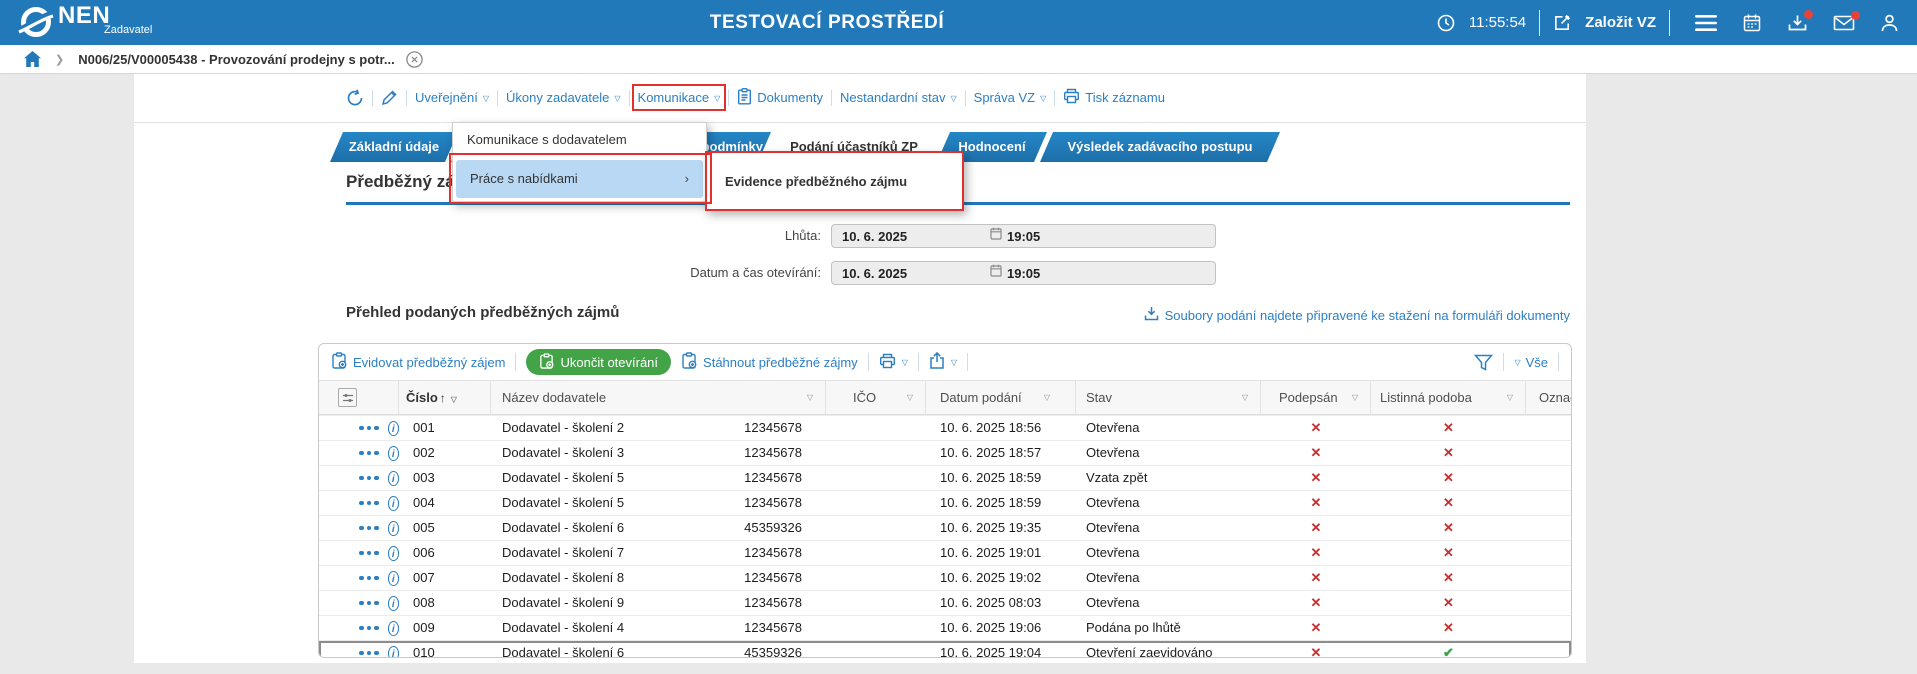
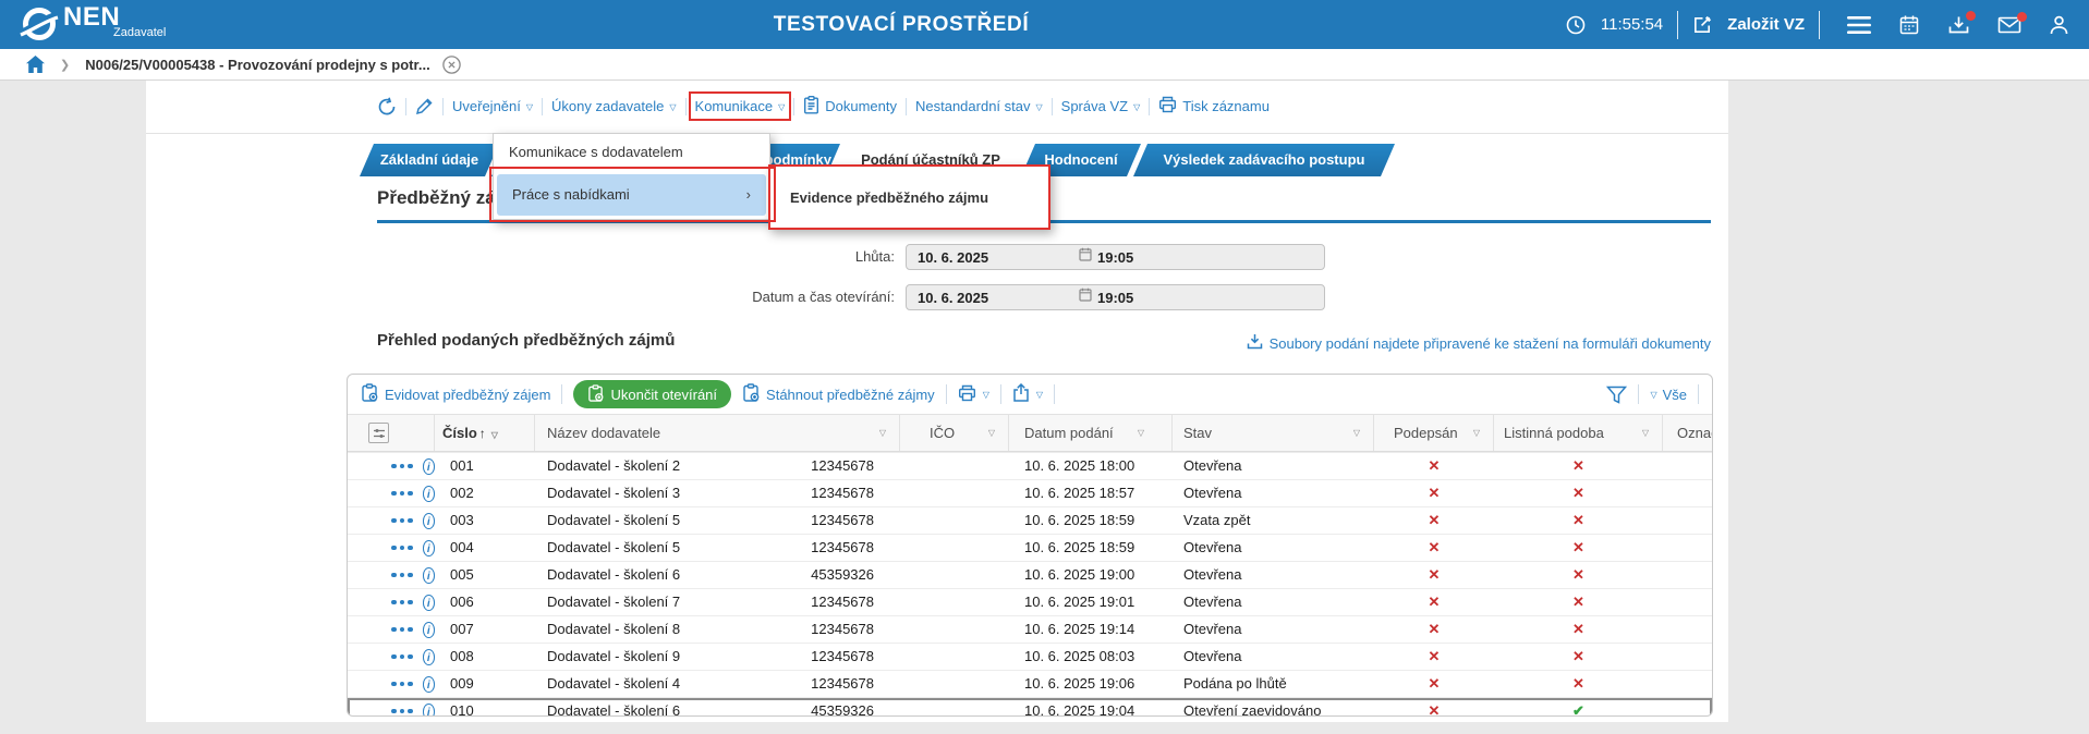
  NEN
  Zadavatel
  TESTOVACÍ PROSTŘEDÍ
  11:55:54
  Založit VZ
  ❯
  N006/25/V00005438 - Provozování prodejny s potr...
  Uveřejnění
  ▽
  Úkony zadavatele
  ▽
  Komunikace
  ▽
  Dokumenty
  Nestandardní stav
  ▽
  Správa VZ
  ▽
  Tisk záznamu
  Základní údaje
  Podání účastníků ZP
  Hodnocení
  Výsledek zadávacího postupu
  Předběžný zá
  Lhůta:
  10. 6. 2025
  19:05
  Datum a čas otevírání:
  10. 6. 2025
  19:05
  Přehled podaných předběžných zájmů
  Soubory podání najdete připravené ke stažení na formuláři dokumenty
  Evidovat předběžný zájem
  Ukončit otevírání
  Stáhnout předběžné zájmy
  ▽
  ▽
  ▽
  Vše
  Číslo ↑ ▽
  Název dodavatele
  ▽
  IČO
  ▽
  Datum podání
  ▽
  Stav
  ▽
  Podepsán
  ▽
  Listinná podoba
  ▽
  i
  001
  Dodavatel - školení 2
  12345678
- 10. 6. 2025 18:56
+ 10. 6. 2025 18:00
  Otevřena
  ✕
  ✕
  i
  002
  Dodavatel - školení 3
  12345678
  10. 6. 2025 18:57
  Otevřena
  ✕
  ✕
  i
  003
  Dodavatel - školení 5
  12345678
  10. 6. 2025 18:59
  Vzata zpět
  ✕
  ✕
  i
  004
  Dodavatel - školení 5
  12345678
  10. 6. 2025 18:59
  Otevřena
  ✕
  ✕
  i
  005
  Dodavatel - školení 6
  45359326
- 10. 6. 2025 19:35
+ 10. 6. 2025 19:00
  Otevřena
  ✕
  ✕
  i
  006
  Dodavatel - školení 7
  12345678
  10. 6. 2025 19:01
  Otevřena
  ✕
  ✕
  i
  007
  Dodavatel - školení 8
  12345678
- 10. 6. 2025 19:02
+ 10. 6. 2025 19:14
  Otevřena
  ✕
  ✕
  i
  008
  Dodavatel - školení 9
  12345678
  10. 6. 2025 08:03
  Otevřena
  ✕
  ✕
  i
  009
  Dodavatel - školení 4
  12345678
  10. 6. 2025 19:06
  Podána po lhůtě
  ✕
  ✕
  i
  010
  Dodavatel - školení 6
  45359326
  10. 6. 2025 19:04
  Otevření zaevidováno
  ✕
  ✔
  Komunikace s dodavatelem
  Práce s nabídkami
  ›
  Evidence předběžného zájmu
